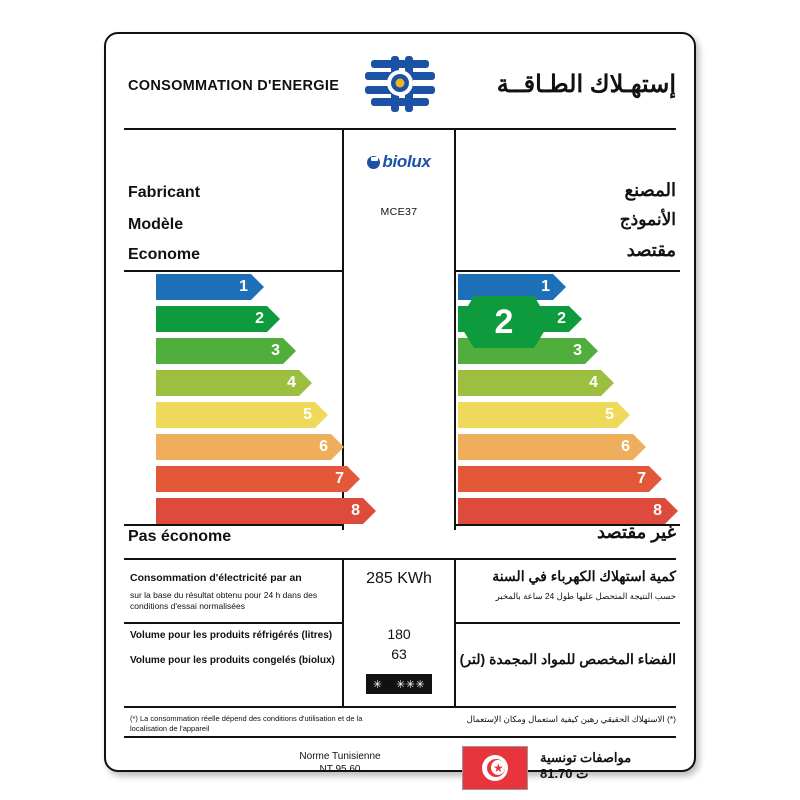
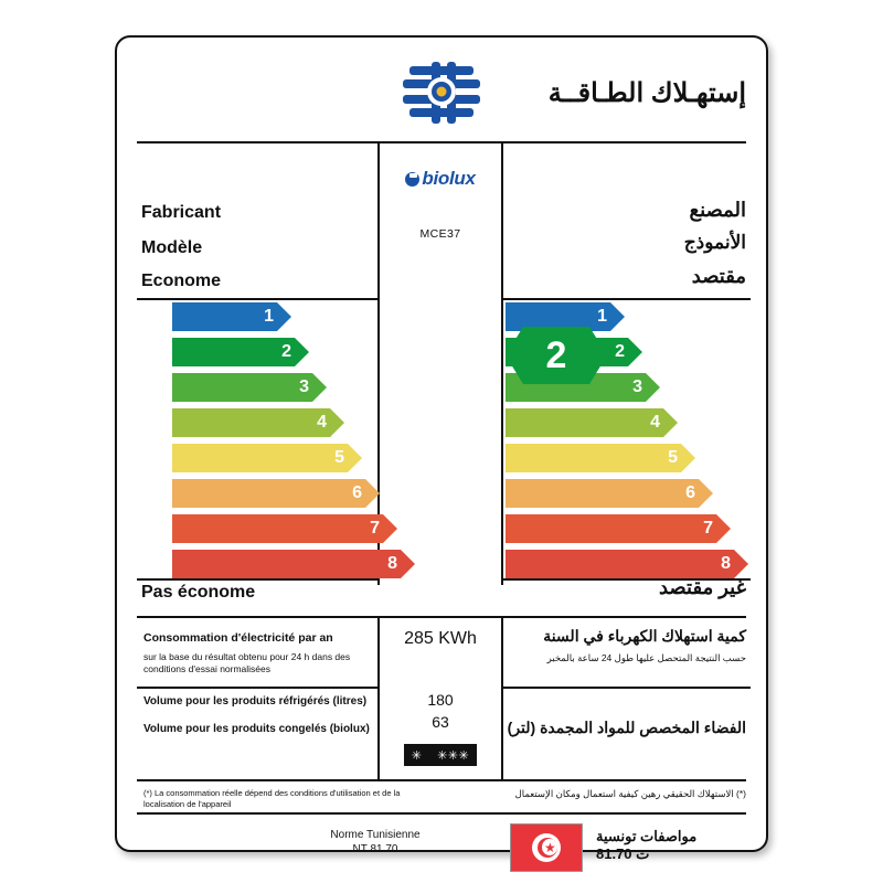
- CONSOMMATION D'ENERGIE
  إستهـلاك الطـاقــة
  biolux
  MCE37
  Fabricant
  Modèle
  المصنع
  الأنموذج
  Econome
  مقتصد
  1
  2
  3
  4
  5
  6
  7
  8
  1
  2
  3
  4
  5
  6
  7
  8
  2
  Pas économe
  غير مقتصد
  Consommation d'électricité par an
  sur la base du résultat obtenu pour 24 h dans des conditions d'essai normalisées
  كمية استهلاك الكهرباء في السنة
  حسب النتيجة المتحصل عليها طول 24 ساعة بالمخبر
  285 KWh
  Volume pour les produits réfrigérés (litres)
  Volume pour les produits congelés (biolux)
  الفضاء المخصص للمواد المجمدة (لتر)
  180
  63
  ✳
  ✳✳✳
  (*) La consommation réelle dépend des conditions d'utilisation et de la localisation de l'appareil
  (*) الاستهلاك الحقيقي رهين كيفية استعمال ومكان الإستعمال
  Norme Tunisienne
- NT 95.60
+ NT 81.70
  ★
  مواصفات تونسية
  ت 81.70
